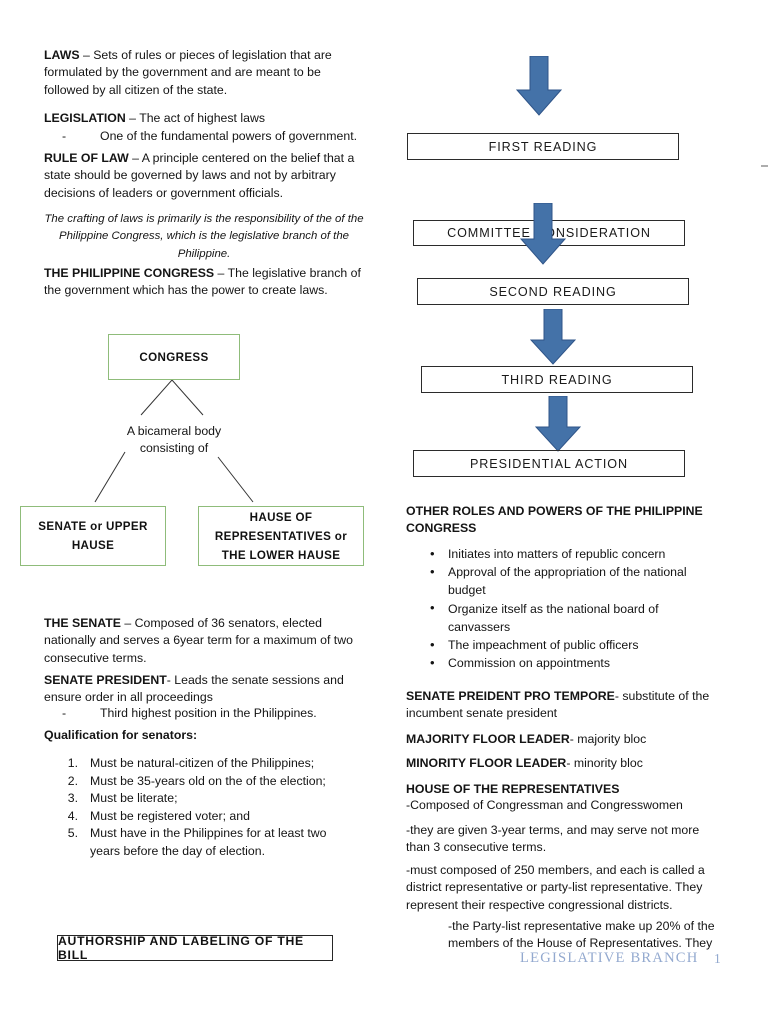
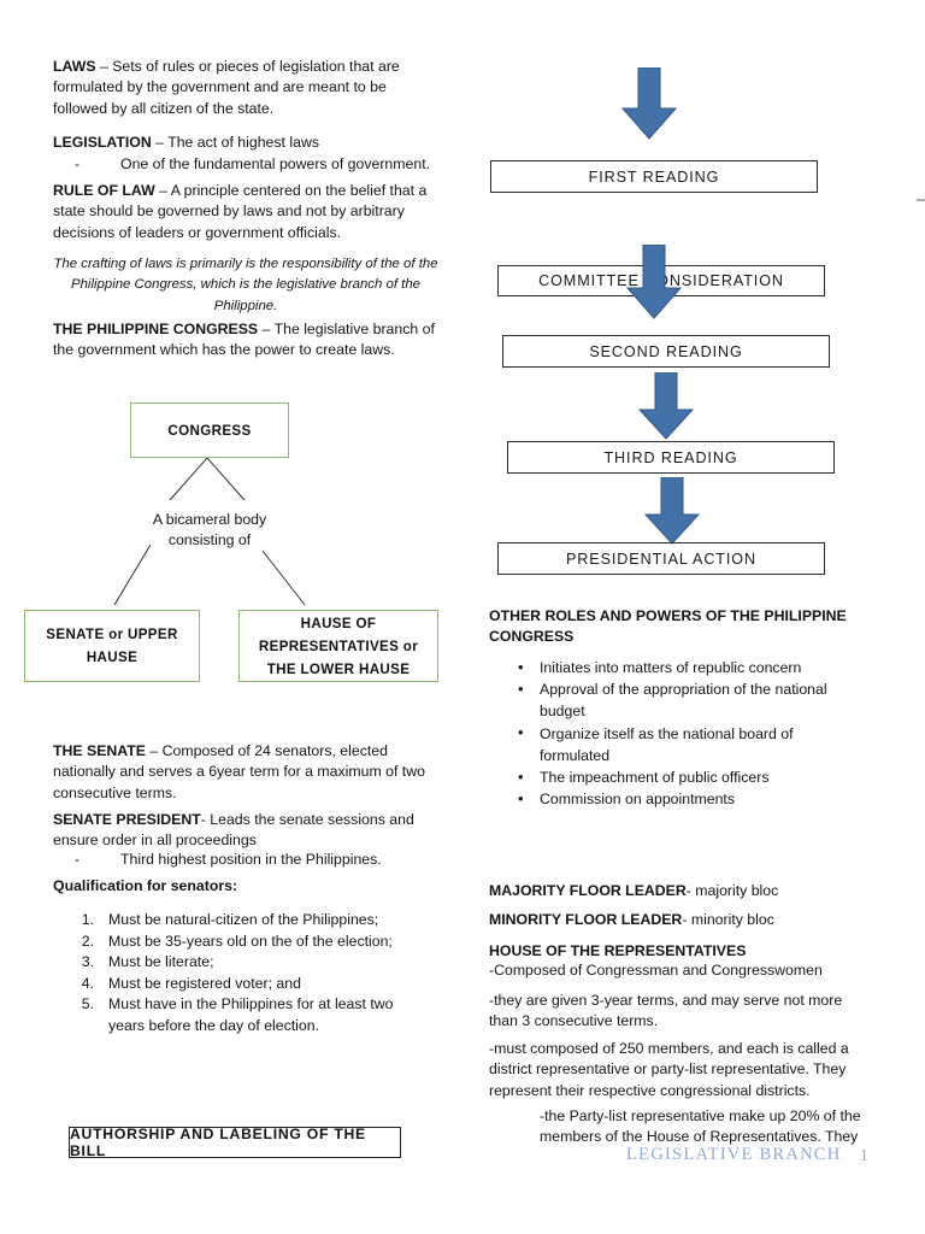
  LAWS – Sets of rules or pieces of legislation that are formulated by the government and are meant to be followed by all citizen of the state.
  LEGISLATION – The act of highest laws
  -
  One of the fundamental powers of government.
  RULE OF LAW – A principle centered on the belief that a state should be governed by laws and not by arbitrary decisions of leaders or government officials.
  The crafting of laws is primarily is the responsibility of the of the Philippine Congress, which is the legislative branch of the Philippine.
  THE PHILIPPINE CONGRESS – The legislative branch of the government which has the power to create laws.
  CONGRESS
  A bicameral body
  consisting of
  SENATE or UPPER HAUSE
  HAUSE OF REPRESENTATIVES or THE LOWER HAUSE
- THE SENATE – Composed of 36 senators, elected nationally and serves a 6year term for a maximum of two consecutive terms.
+ THE SENATE – Composed of 24 senators, elected nationally and serves a 6year term for a maximum of two consecutive terms.
  SENATE PRESIDENT- Leads the senate sessions and ensure order in all proceedings
  -
  Third highest position in the Philippines.
  Qualification for senators:
  1.
  Must be natural-citizen of the Philippines;
  2.
  Must be 35-years old on the of the election;
  3.
  Must be literate;
  4.
  Must be registered voter; and
  5.
  Must have in the Philippines for at least two years before the day of election.
  AUTHORSHIP AND LABELING OF THE BILL
  FIRST READING
  COMMITTEENSIDERATION
  SECOND READING
  THIRD READING
  PRESIDENTIAL ACTION
  OTHER ROLES AND POWERS OF THE PHILIPPINE CONGRESS
  •
  Initiates into matters of republic concern
  •
  Approval of the appropriation of the national budget
  •
- Organize itself as the national board of canvassers
+ Organize itself as the national board of formulated
  •
  The impeachment of public officers
  •
  Commission on appointments
- SENATE PREIDENT PRO TEMPORE- substitute of the incumbent senate president
  MAJORITY FLOOR LEADER- majority bloc
  MINORITY FLOOR LEADER- minority bloc
  HOUSE OF THE REPRESENTATIVES
  -Composed of Congressman and Congresswomen
  -they are given 3-year terms, and may serve not more than 3 consecutive terms.
  -must composed of 250 members, and each is called a district representative or party-list representative. They represent their respective congressional districts.
  -the Party-list representative make up 20% of the members of the House of Representatives. They
  LEGISLATIVE BRANCH
  1
